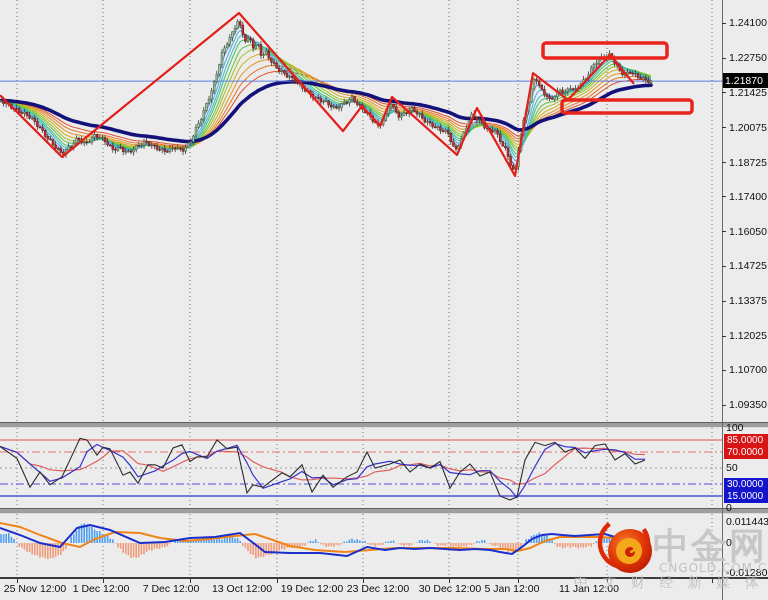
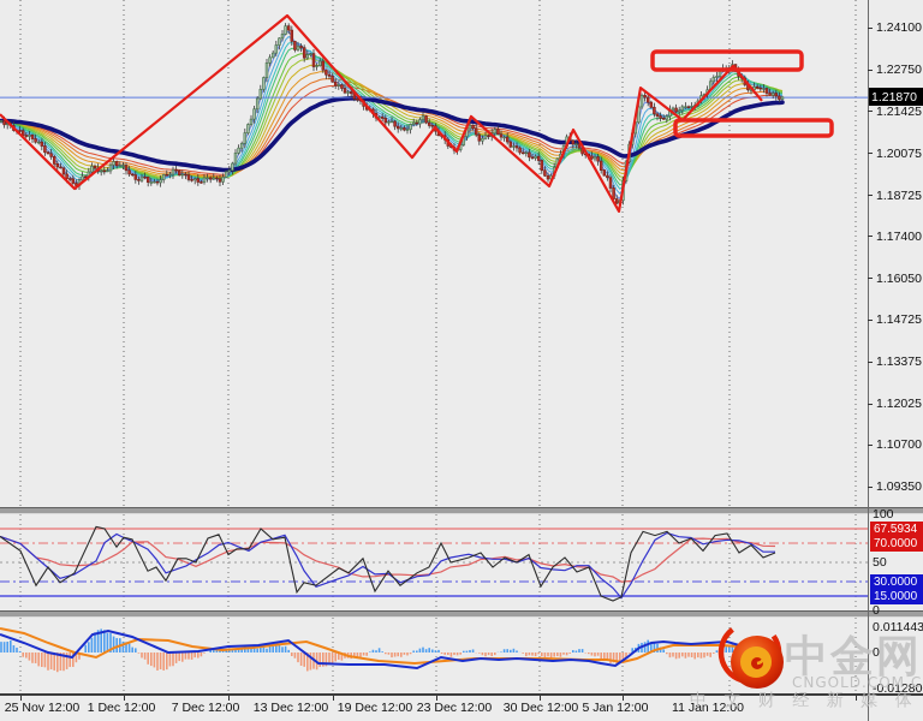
  1.24100
  1.22750
  1.21425
  1.20075
  1.18725
  1.17400
  1.16050
  1.14725
  1.13375
  1.12025
  1.10700
  1.09350
  1.21870
  100
  50
  0
- 85.0000
+ 67.5934
  70.0000
  30.0000
  15.0000
  0.011443
  0
  -0.01280
  25 Nov 12:00
  1 Dec 12:00
  7 Dec 12:00
- 13 Oct 12:00
+ 13 Dec 12:00
  19 Dec 12:00
  23 Dec 12:00
  30 Dec 12:00
  5 Jan 12:00
  11 Jan 12:00
  中金网
  CNGOLD.COM.C
  中 文 财 经 新 媒 体
